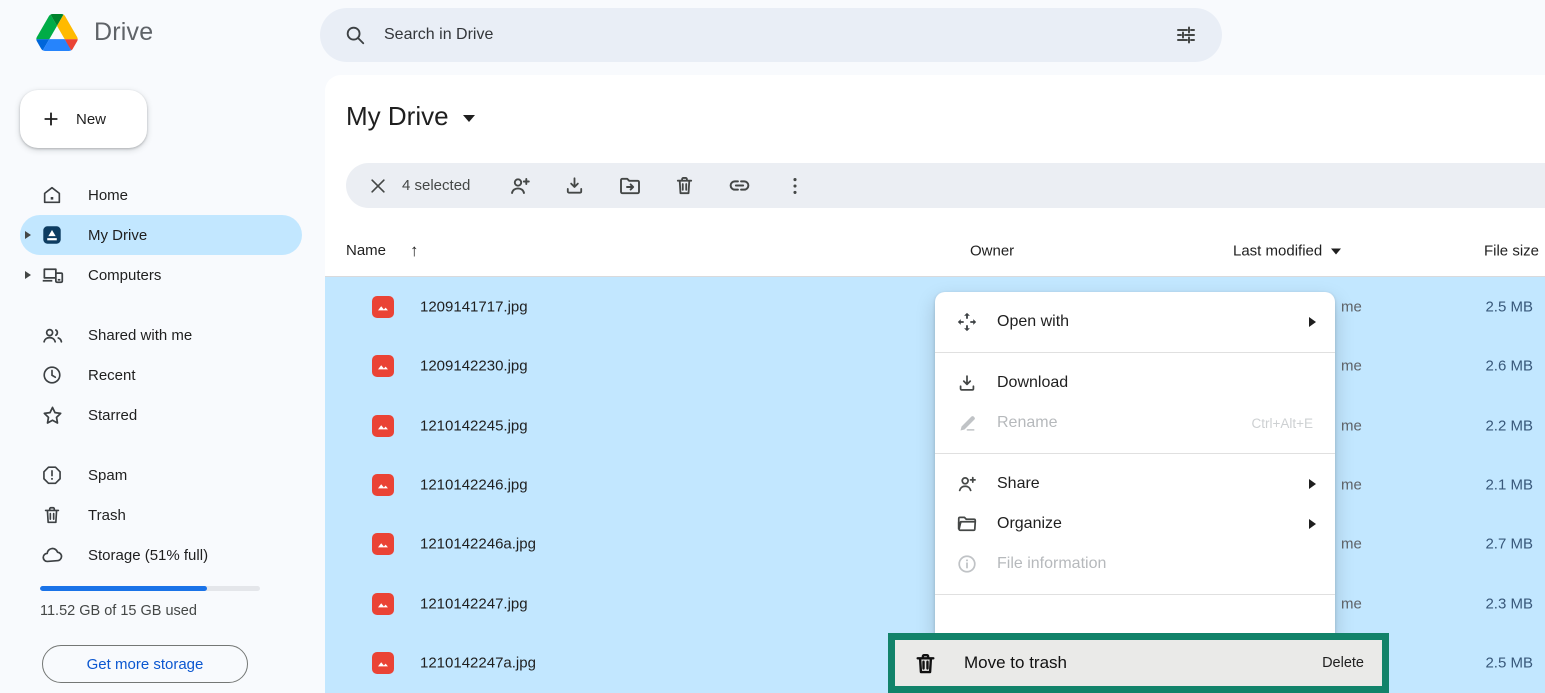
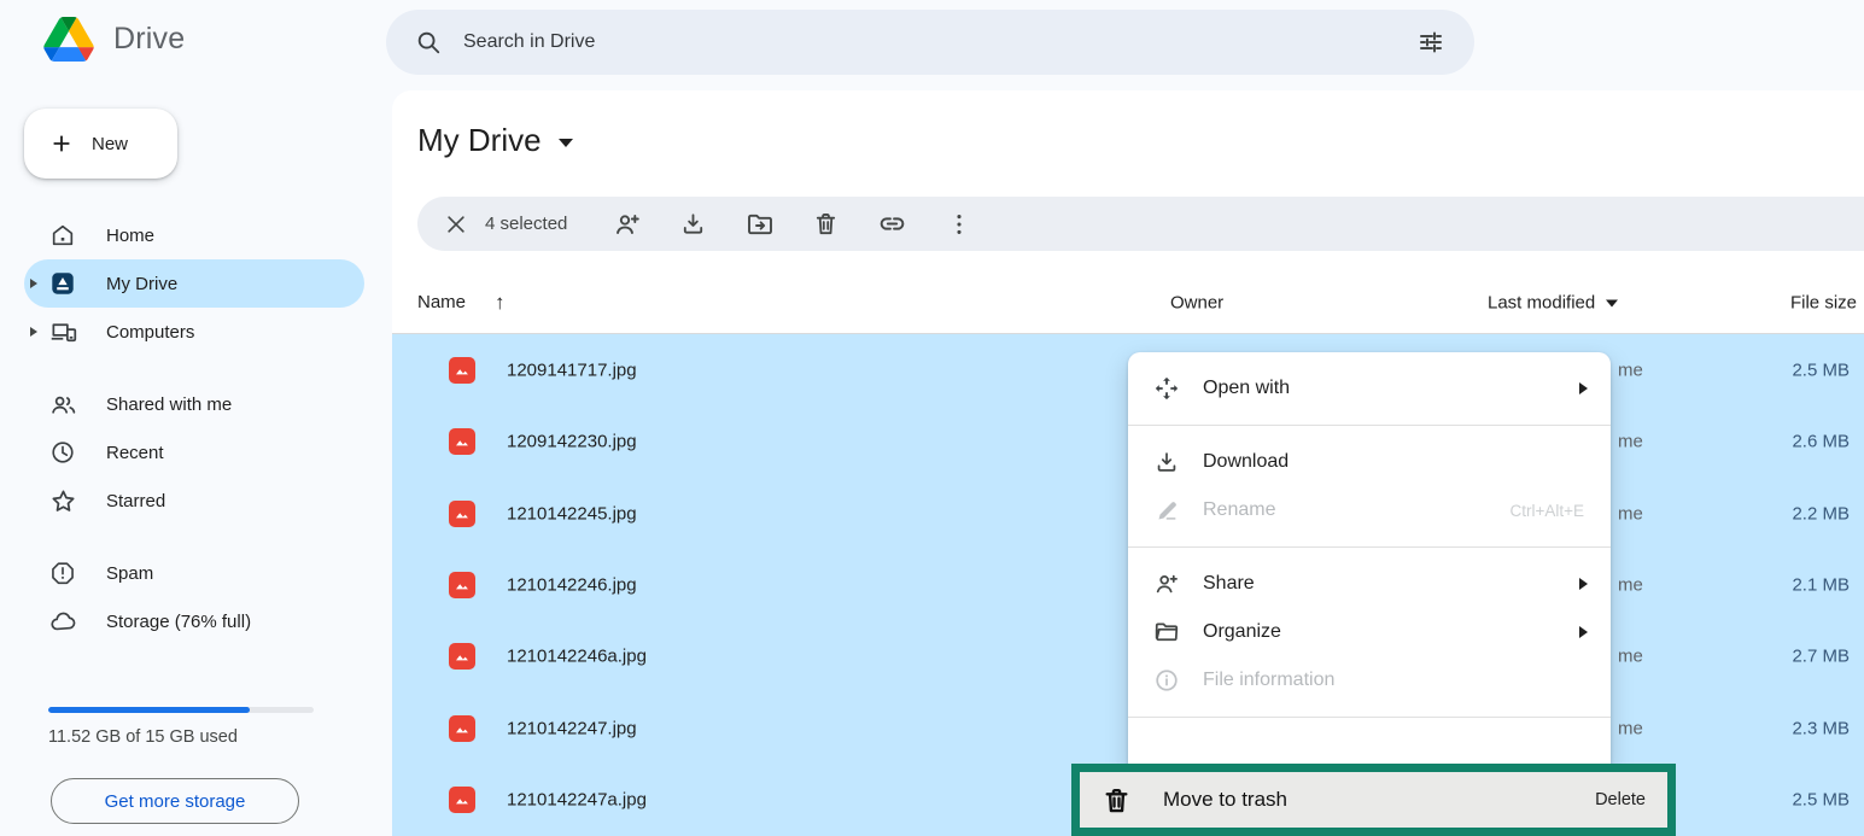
  Drive
  New
  Home
  My Drive
  Computers
  Shared with me
  Recent
  Starred
  Spam
- Trash
- Storage (51% full)
+ Storage (76% full)
  11.52 GB of 15 GB used
  Get more storage
  Search in Drive
  My Drive
  4 selected
  Name
  ↑
  Owner
  Last modified
  File size
  1209141717.jpg
  me
  2.5 MB
  1209142230.jpg
  me
  2.6 MB
  1210142245.jpg
  me
  2.2 MB
  1210142246.jpg
  me
  2.1 MB
  1210142246a.jpg
  me
  2.7 MB
  1210142247.jpg
  me
  2.3 MB
  1210142247a.jpg
  2.5 MB
  Open with
  Download
  Rename
  Ctrl+Alt+E
  Share
  Organize
  File information
  Move to trash
  Delete
